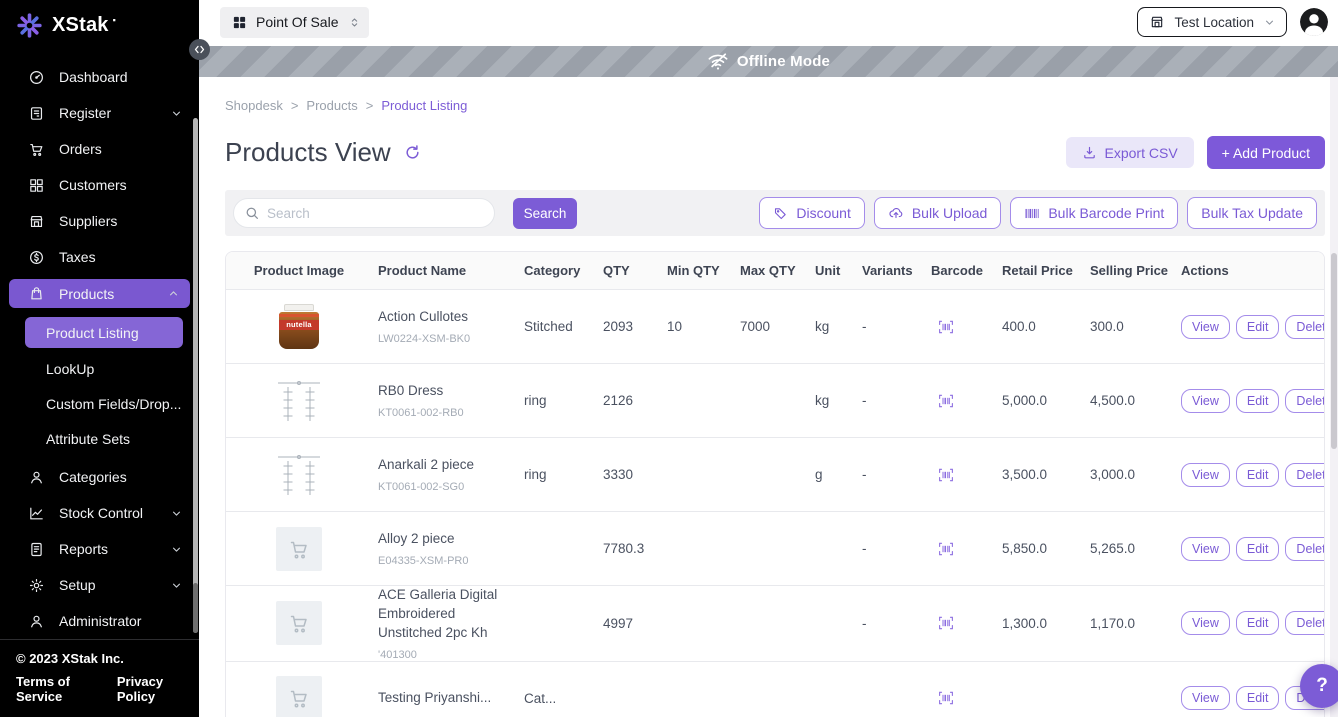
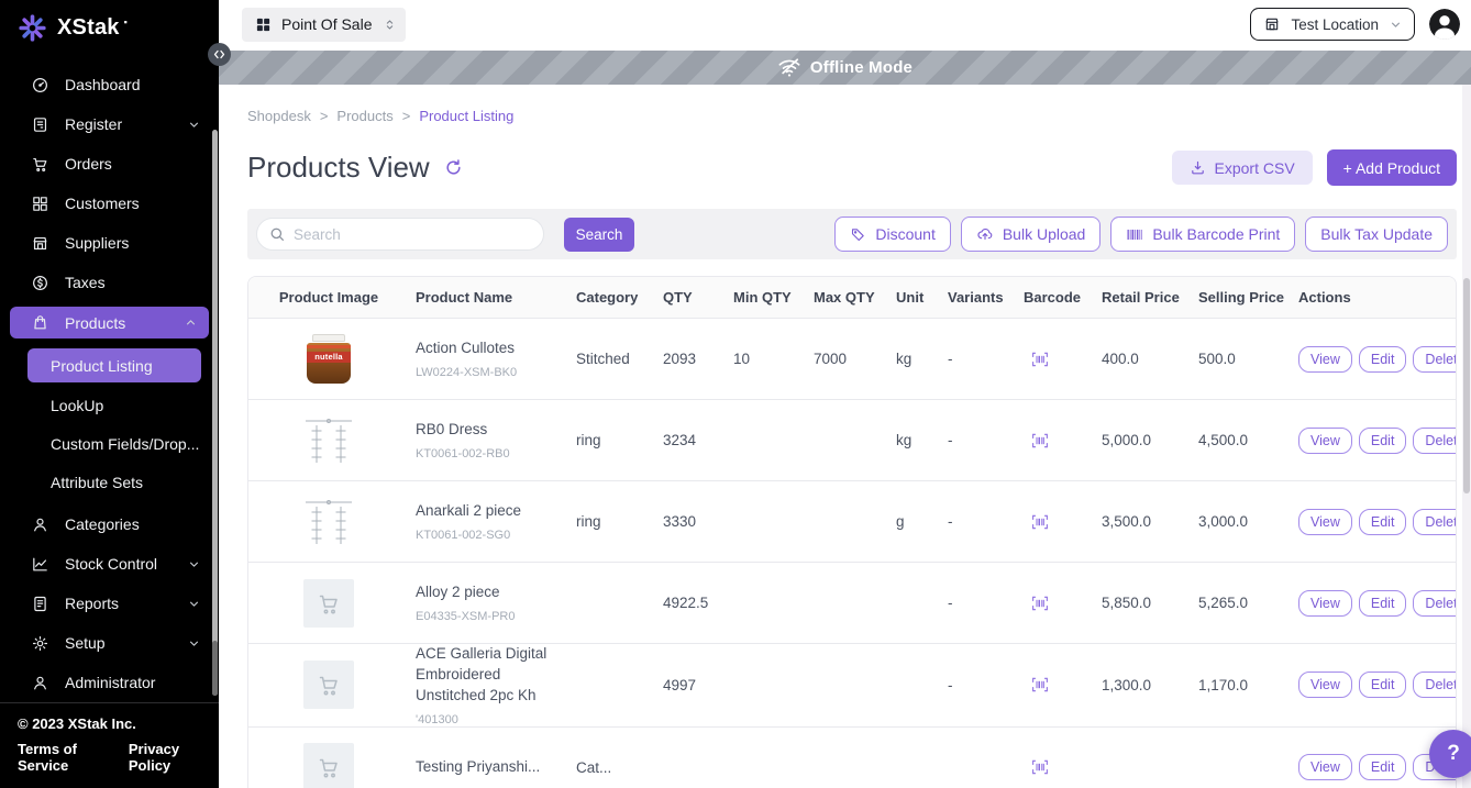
  XStak
  ▪
  Dashboard
  Register
  Orders
  Customers
  Suppliers
  Taxes
  Products
  Product Listing
  LookUp
  Custom Fields/Drop...
  Attribute Sets
  Categories
  Stock Control
  Reports
  Setup
  Administrator
  © 2023 XStak Inc.
  Terms of Service
  Privacy Policy
  Point Of Sale
  Test Location
  Offline Mode
  Shopdesk
  >
  Products
  >
  Product Listing
  Products View
  Export CSV
  + Add Product
  Search
  Search
  Discount
  Bulk Upload
  Bulk Barcode Print
  Bulk Tax Update
  Product Image
  Product Name
  Category
  QTY
  Min QTY
  Max QTY
  Unit
  Variants
  Barcode
  Retail Price
  Selling Price
  Actions
  nutella
  Action Cullotes
  LW0224-XSM-BK0
  Stitched
  2093
  10
  7000
  kg
  -
  400.0
- 300.0
+ 500.0
  View
  Edit
  Delet
  RB0 Dress
  KT0061-002-RB0
  ring
- 2126
+ 3234
  kg
  -
  5,000.0
  4,500.0
  View
  Edit
  Delet
  Anarkali 2 piece
  KT0061-002-SG0
  ring
  3330
  g
  -
  3,500.0
  3,000.0
  View
  Edit
  Delet
  Alloy 2 piece
  E04335-XSM-PR0
- 7780.3
+ 4922.5
  -
  5,850.0
  5,265.0
  View
  Edit
  Delet
  ACE Galleria Digital Embroidered Unstitched 2pc Kh
  '401300
  4997
  -
  1,300.0
  1,170.0
  View
  Edit
  Delet
  Testing Priyanshi...
  Cat...
  View
  Edit
  ?
